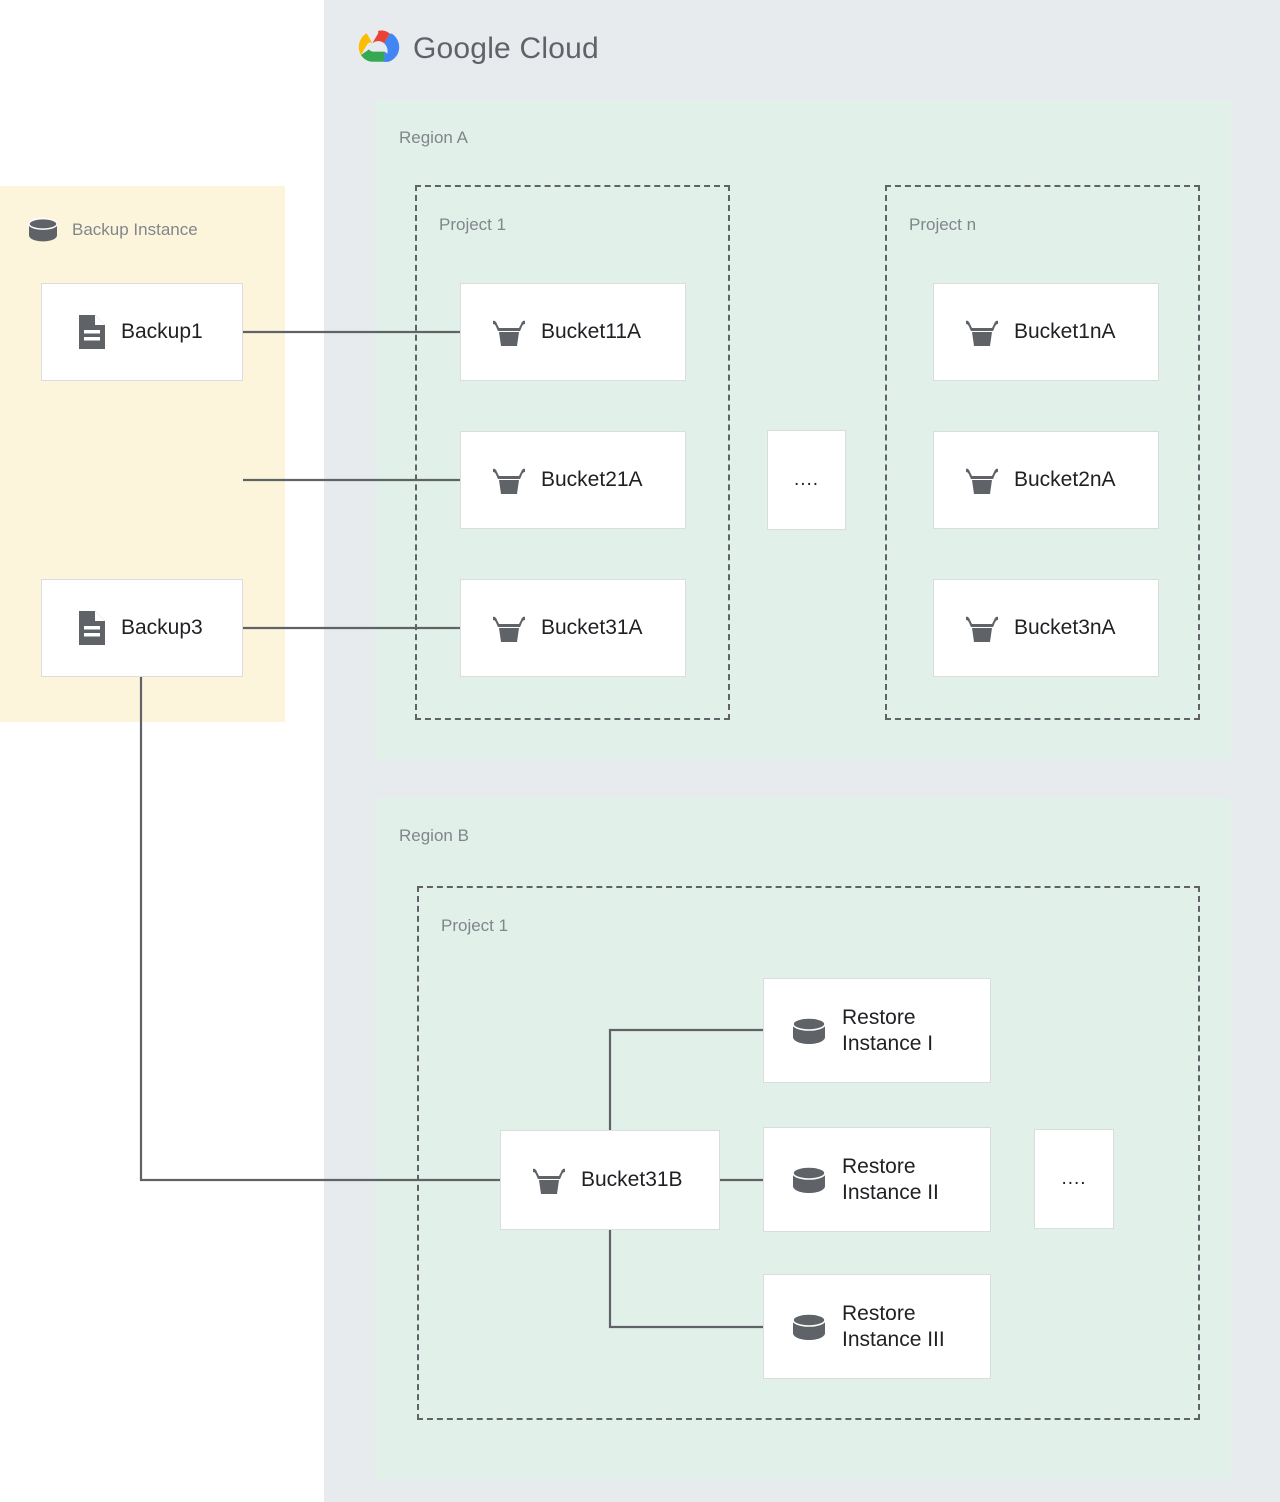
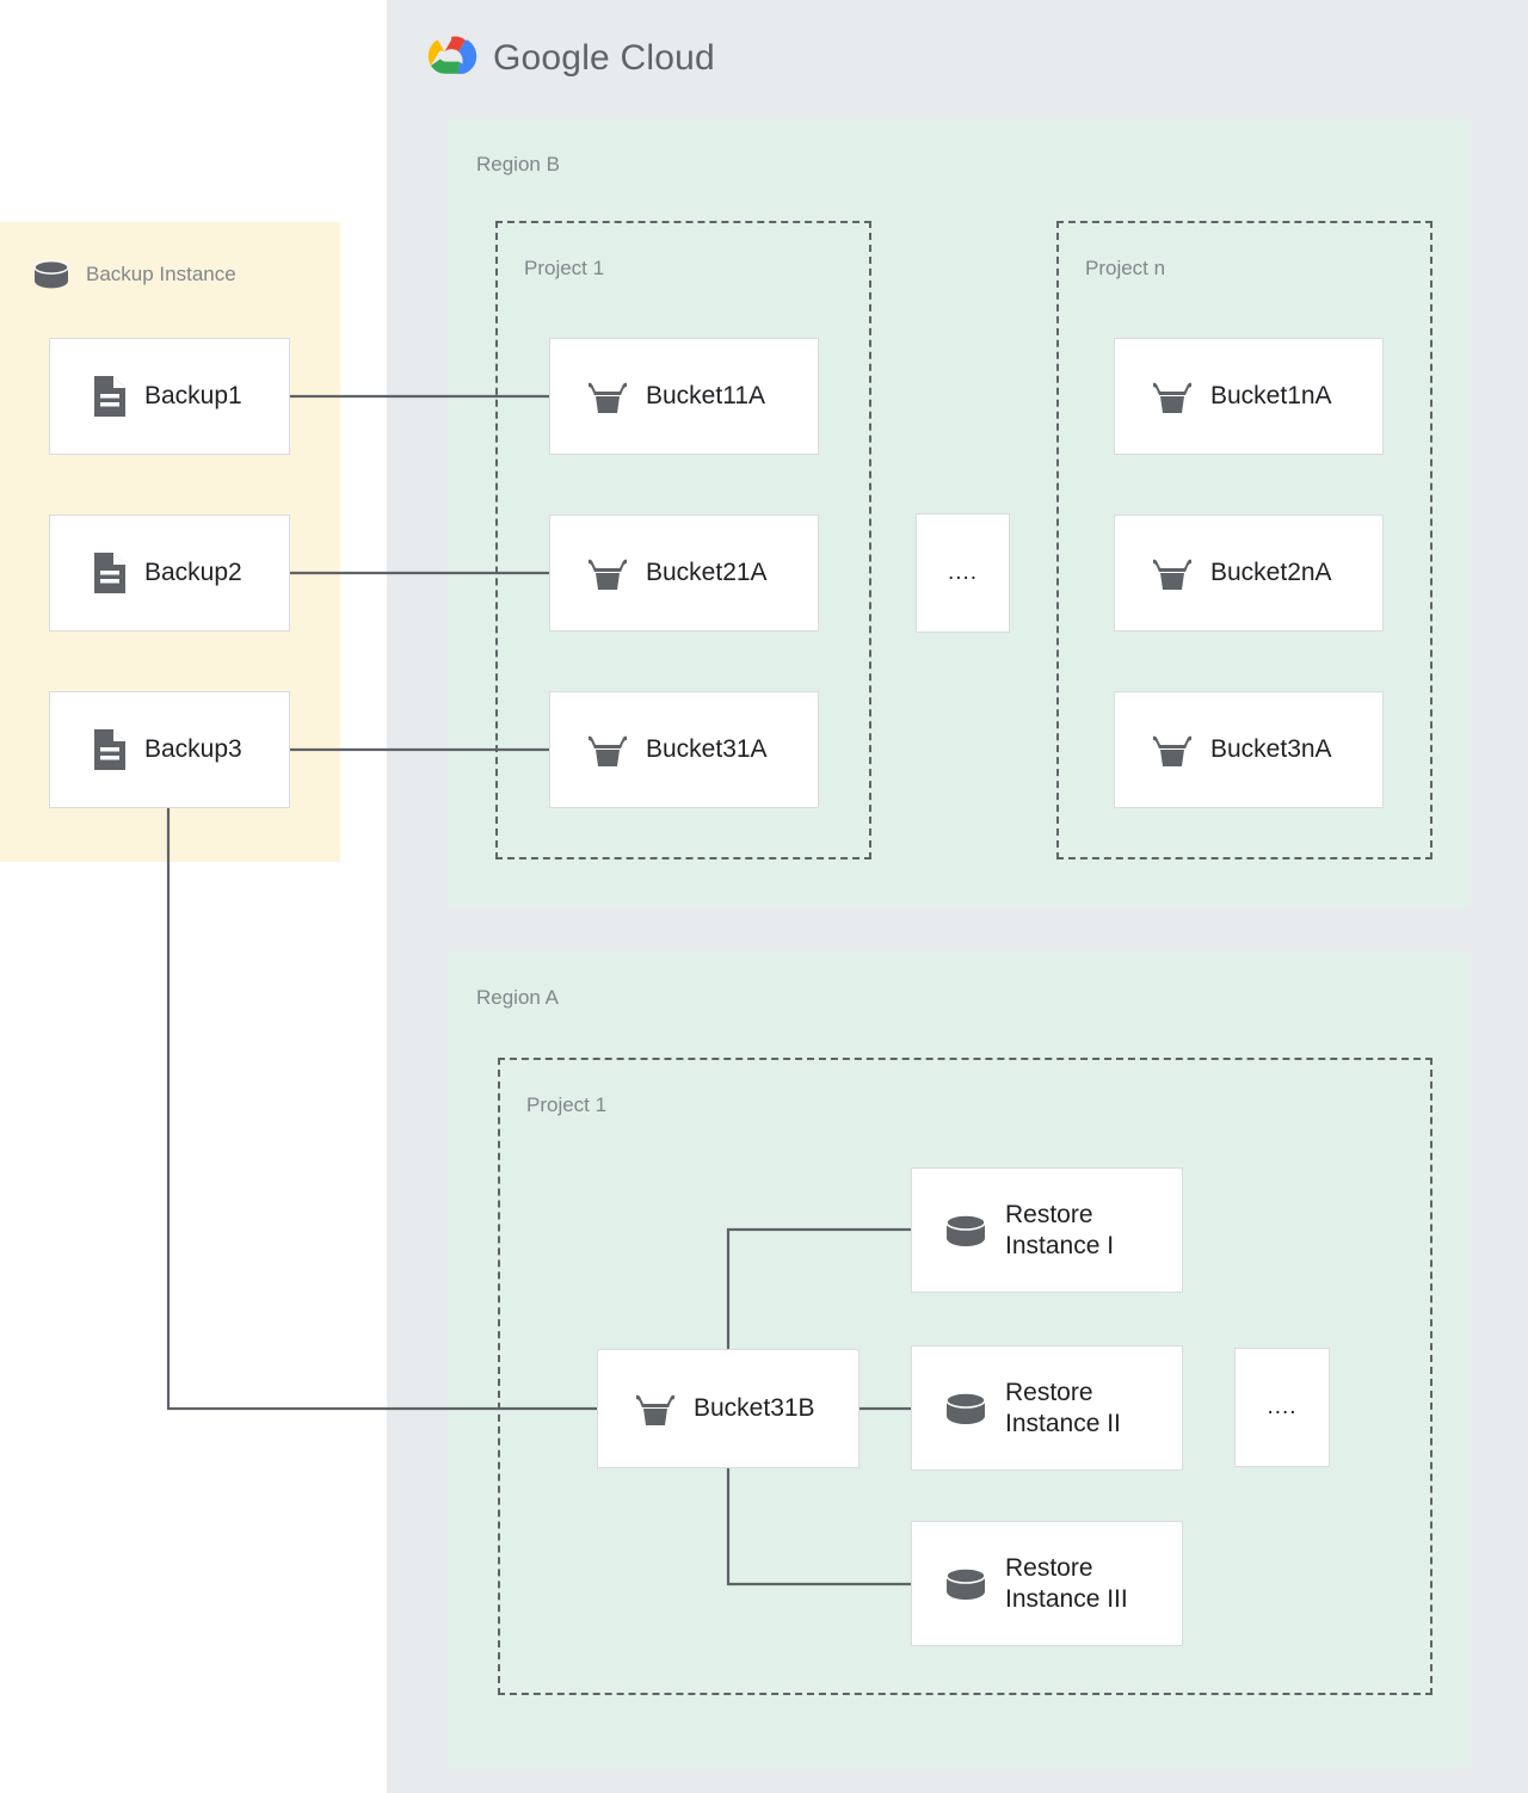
  Google Cloud
- Region A
+ Region B
  Project 1
  Project n
  Bucket11A
  Bucket21A
  Bucket31A
  ....
  Bucket1nA
  Bucket2nA
  Bucket3nA
- Region B
+ Region A
  Project 1
  Bucket31B
  Restore
  Instance I
  Restore
  Instance II
  Restore
  Instance III
  ....
  Backup Instance
  Backup1
+ Backup2
  Backup3
